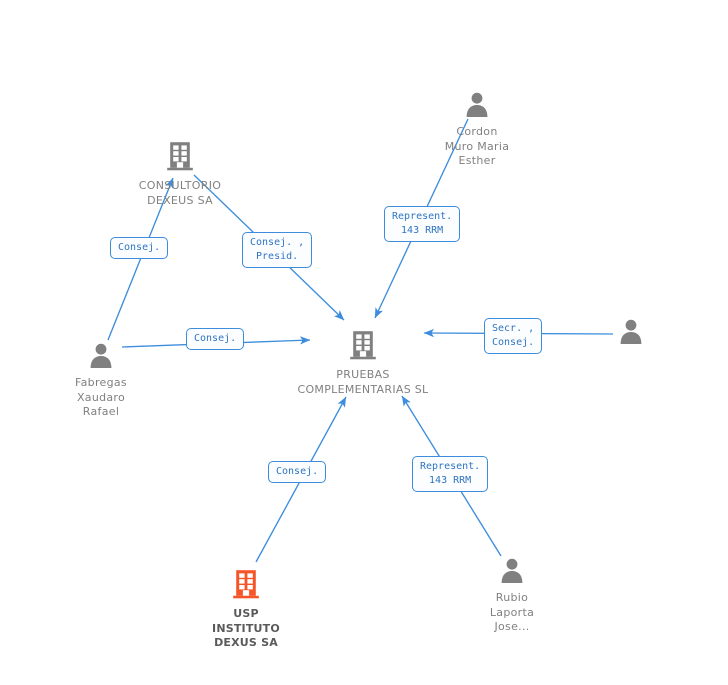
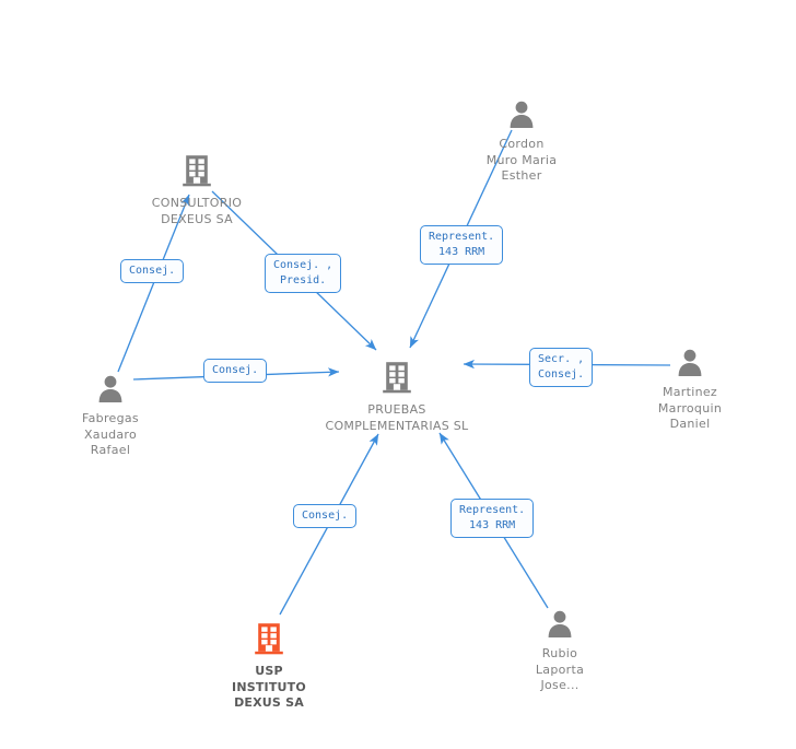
  Cordon
  Muro Maria
  Esther
  CONSULTORIO
  DEXEUS SA
+ Martinez
+ Marroquin
+ Daniel
  Fabregas
  Xaudaro
  Rafael
  PRUEBAS
  COMPLEMENTARIAS SL
  USP
  INSTITUTO
  DEXUS SA
  Rubio
  Laporta
  Jose...
  Consej.
  Consej.
  Consej. ,
  Presid.
  Represent.
  143 RRM
  Secr. ,
  Consej.
  Consej.
  Represent.
  143 RRM
